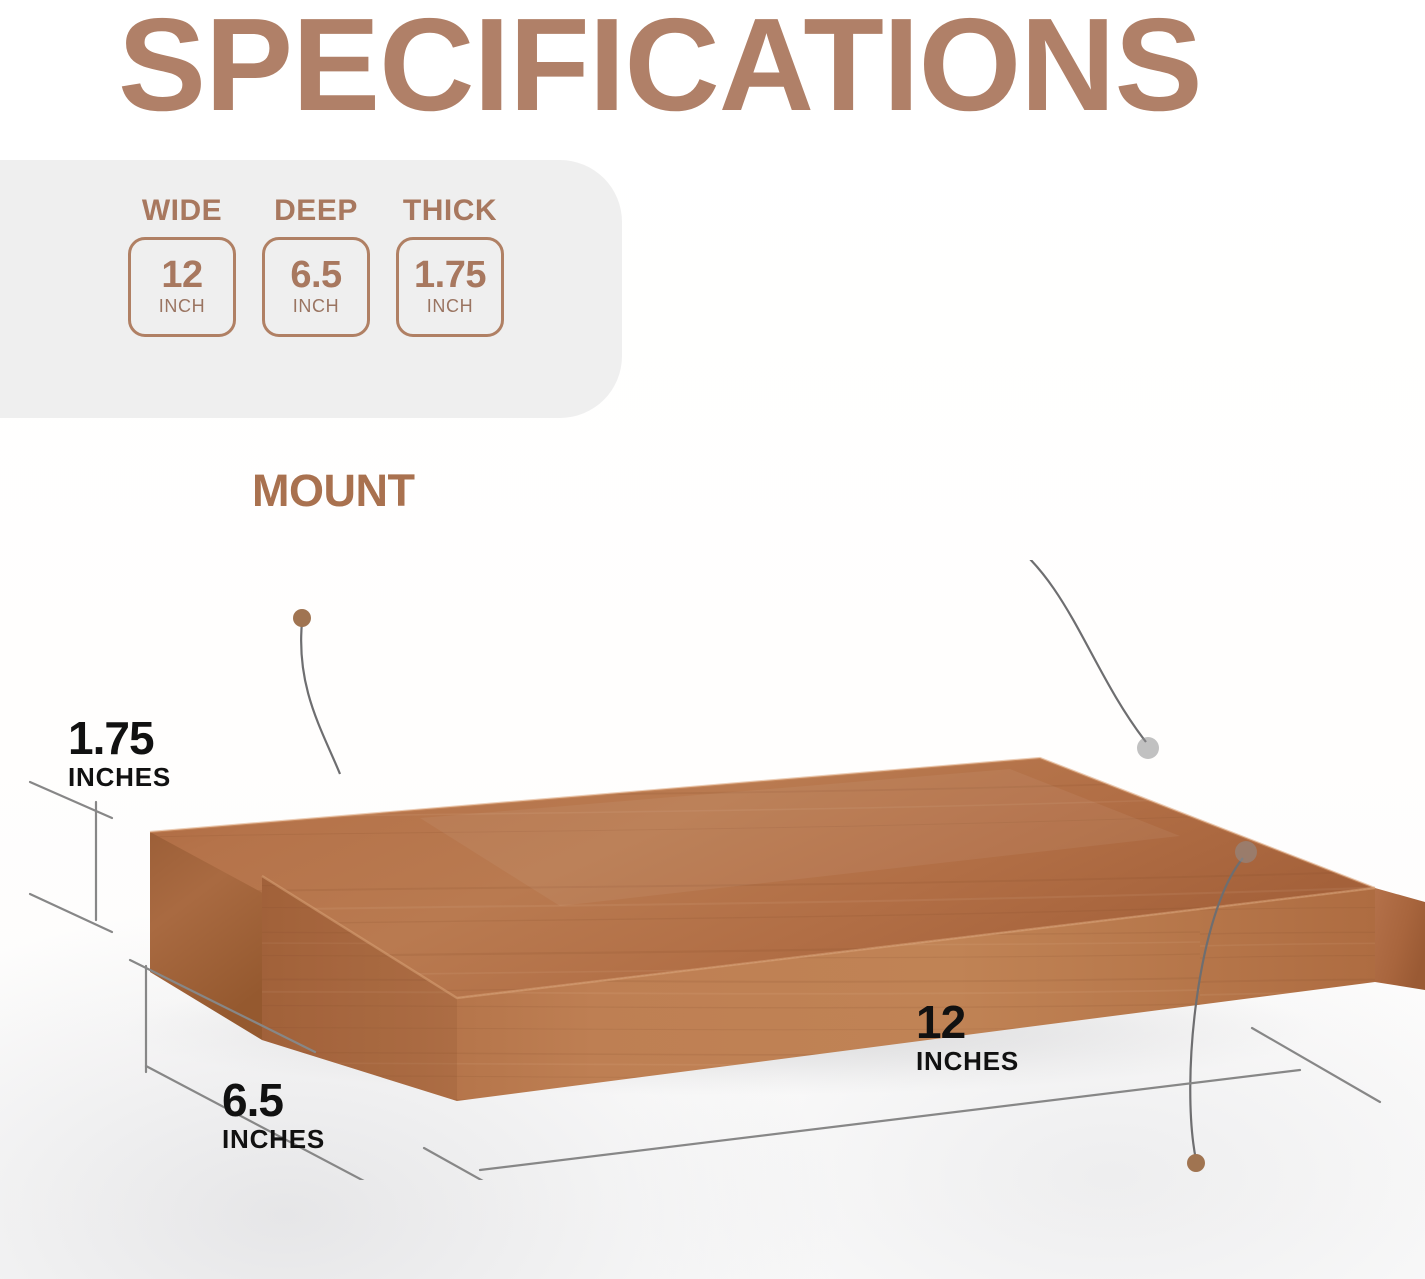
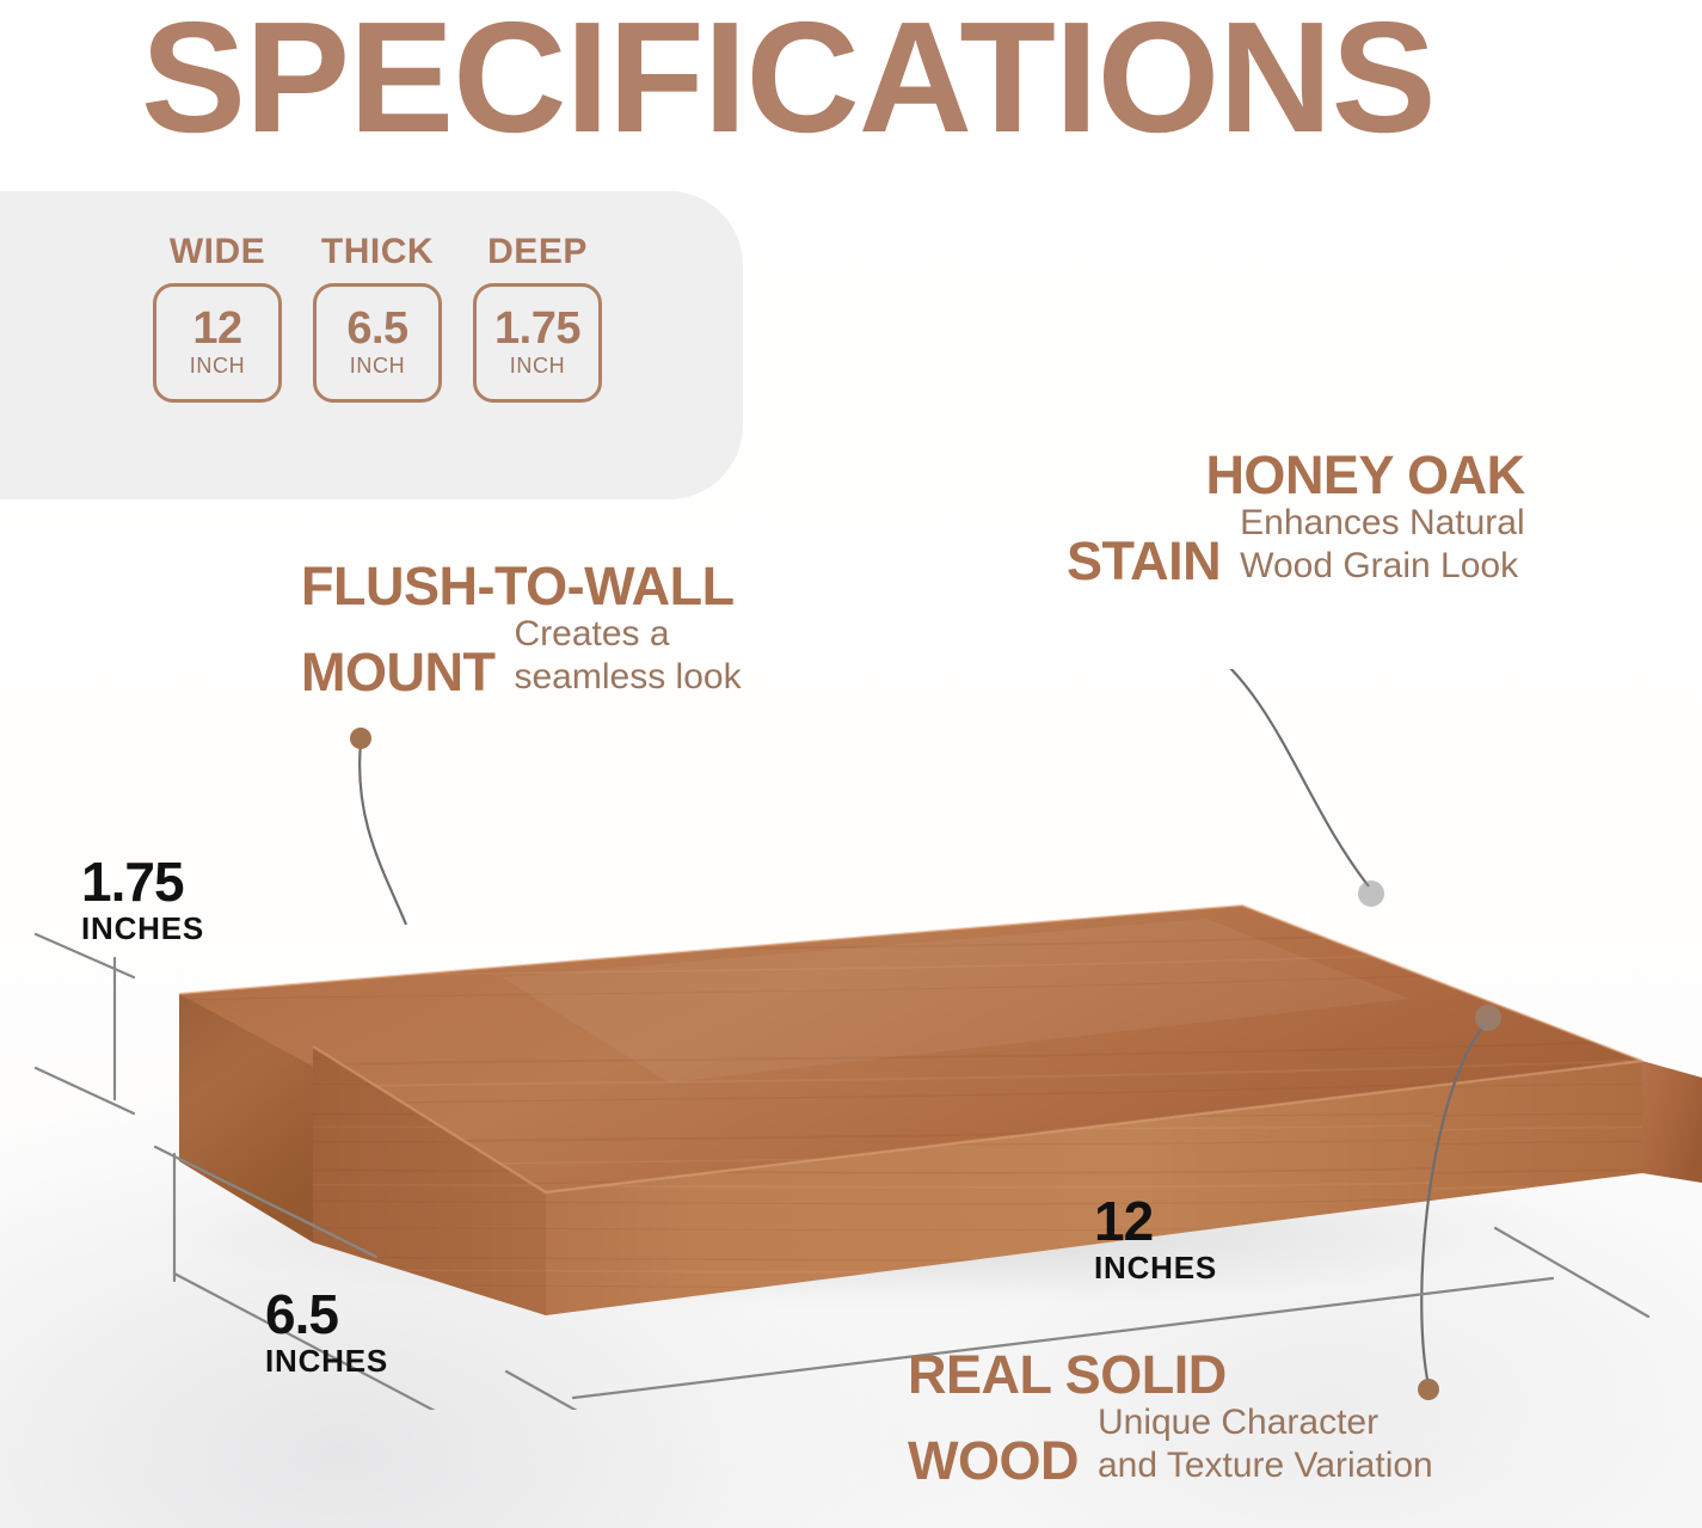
  SPECIFICATIONS
  WIDE
  12
  INCH
- DEEP
+ THICK
  6.5
  INCH
- THICK
+ DEEP
  1.75
  INCH
  1.75
  INCHES
  6.5
  INCHES
  12
  INCHES
+ FLUSH-TO-WALL
  MOUNT
+ Creates a
+ seamless look
+ HONEY OAK
+ STAIN
+ Enhances Natural
+ Wood Grain Look
+ REAL SOLID
+ WOOD
+ Unique Character
+ and Texture Variation
